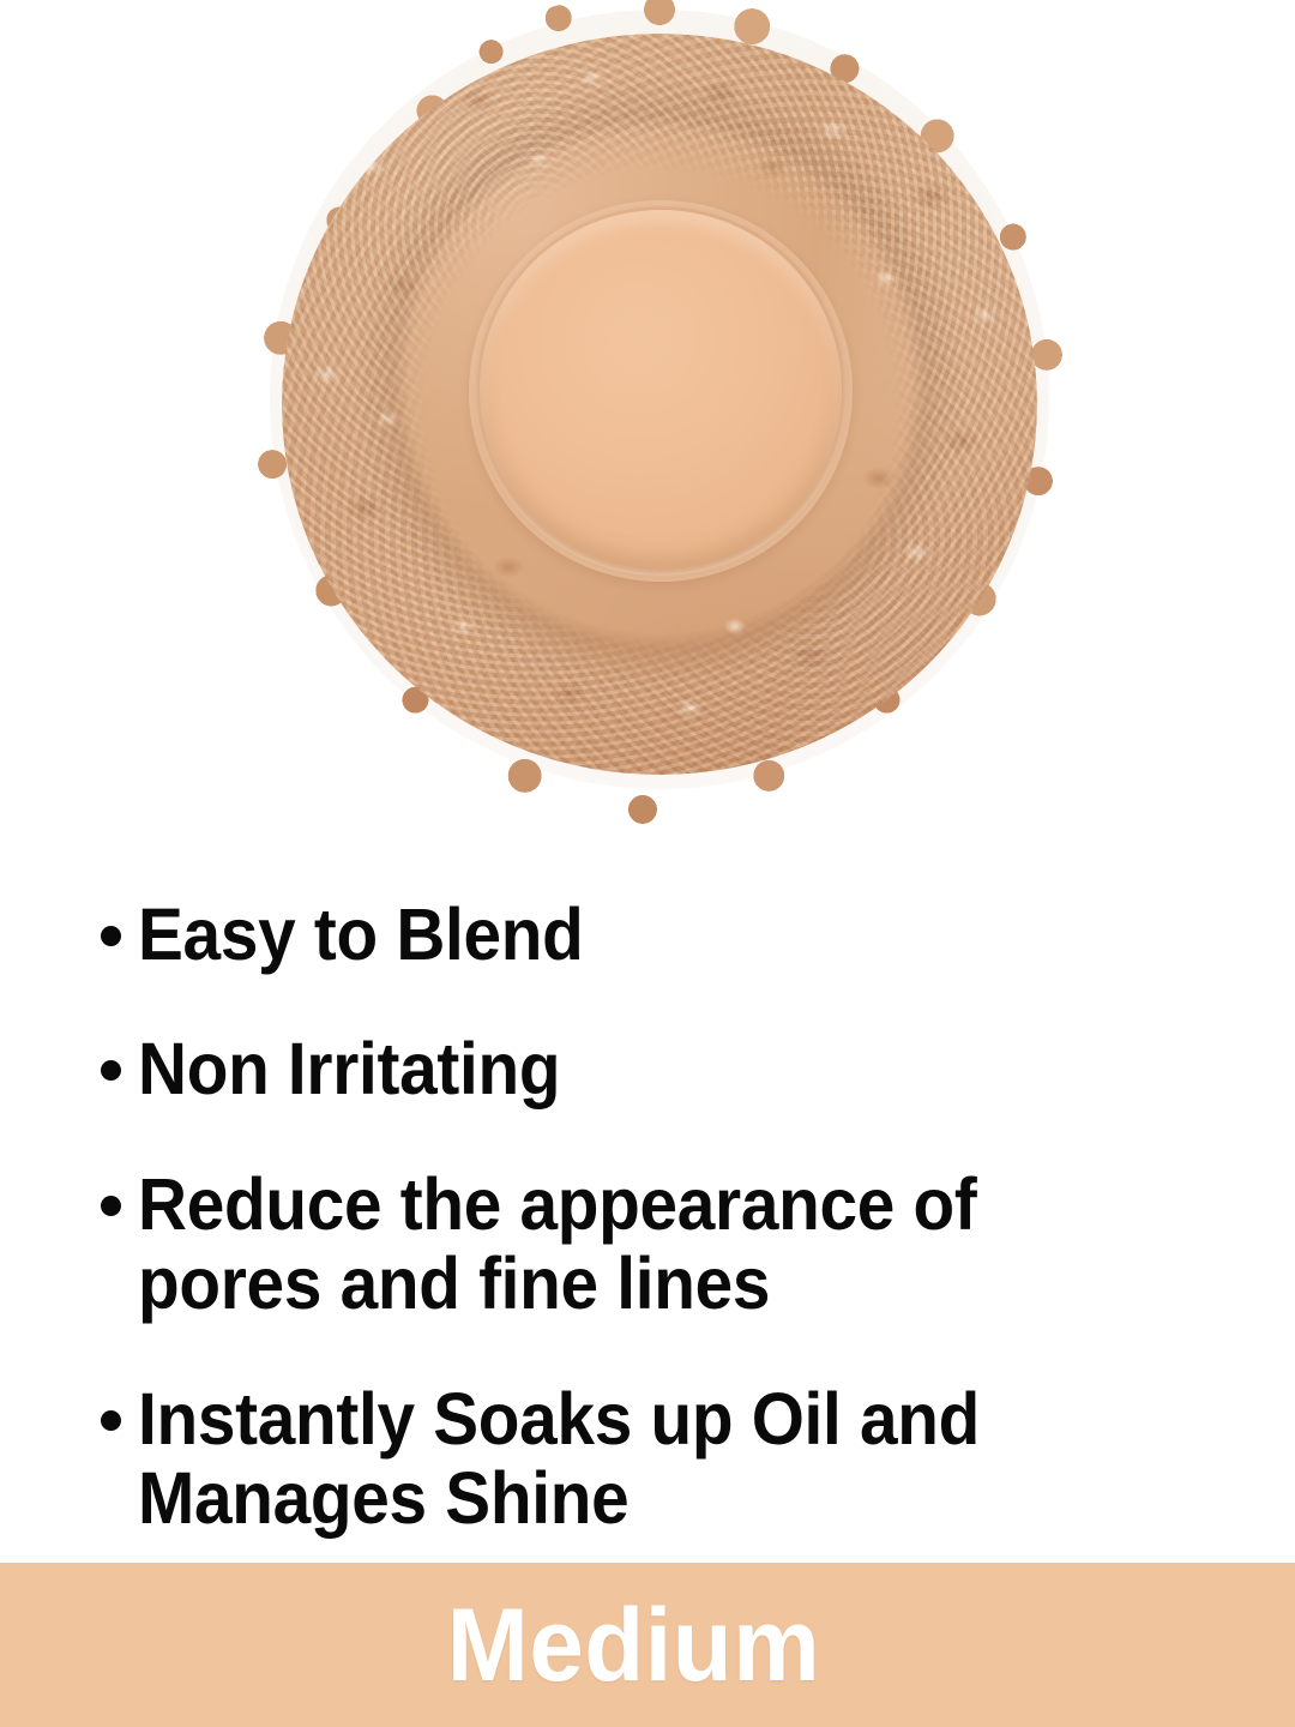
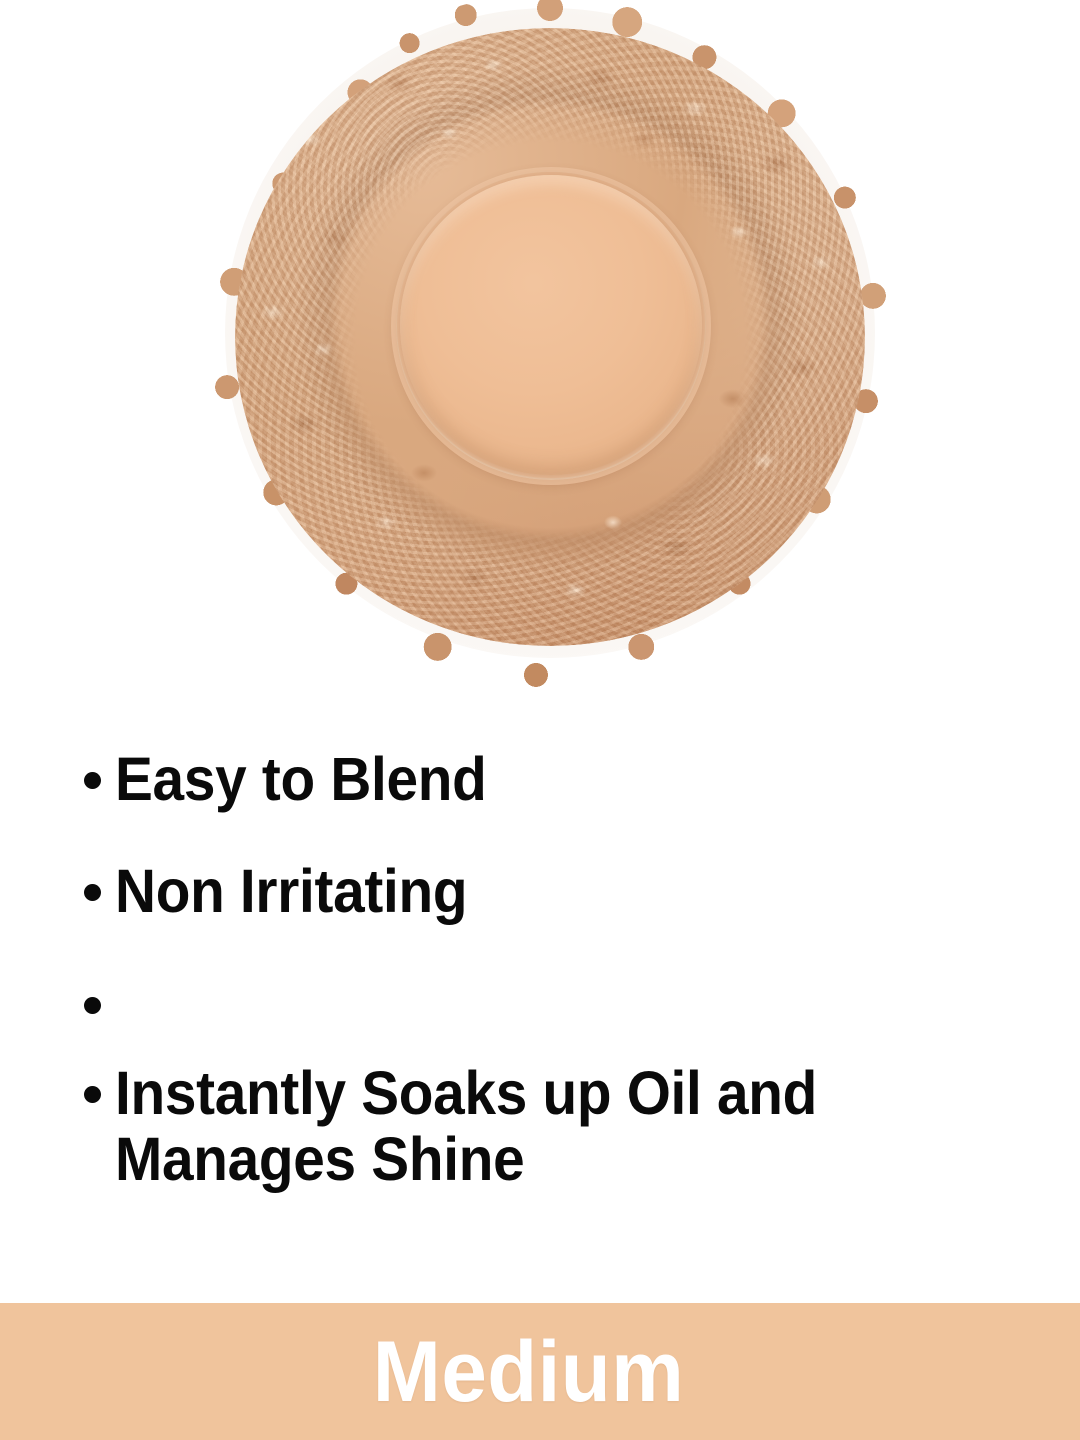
  Easy to Blend
  Non Irritating
- Reduce the appearance of
- pores and fine lines
  Instantly Soaks up Oil and
  Manages Shine
  Medium
